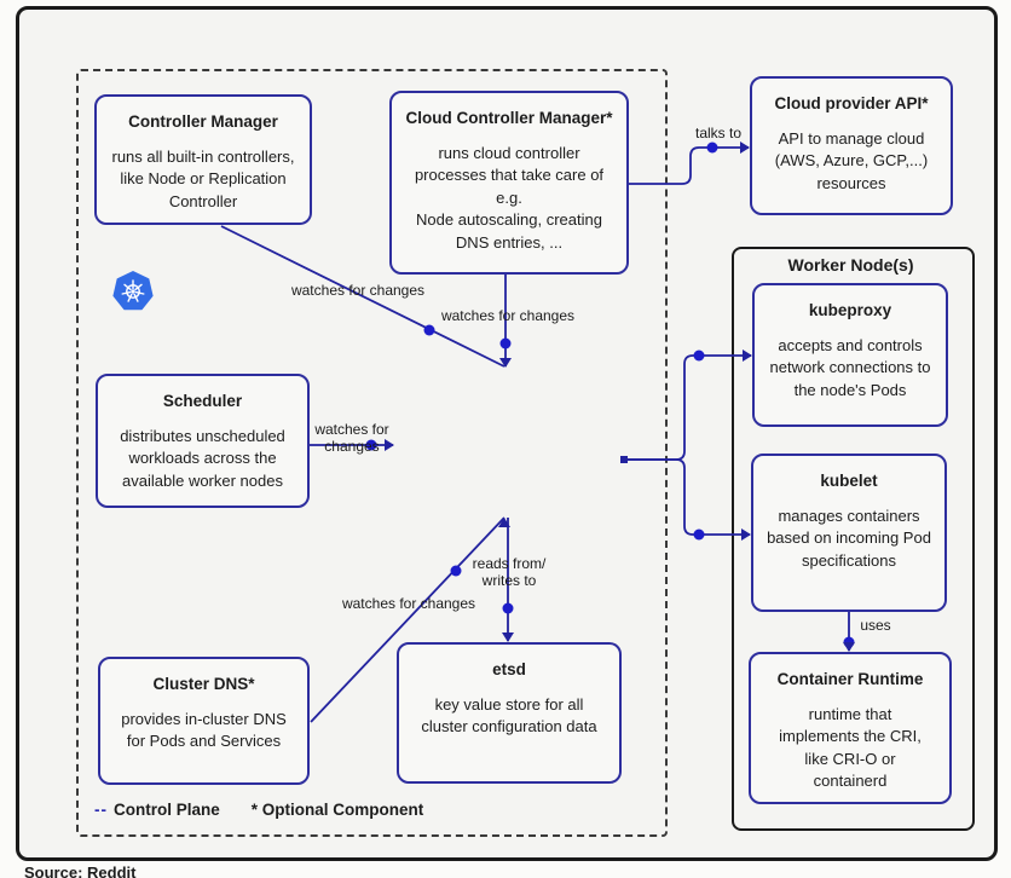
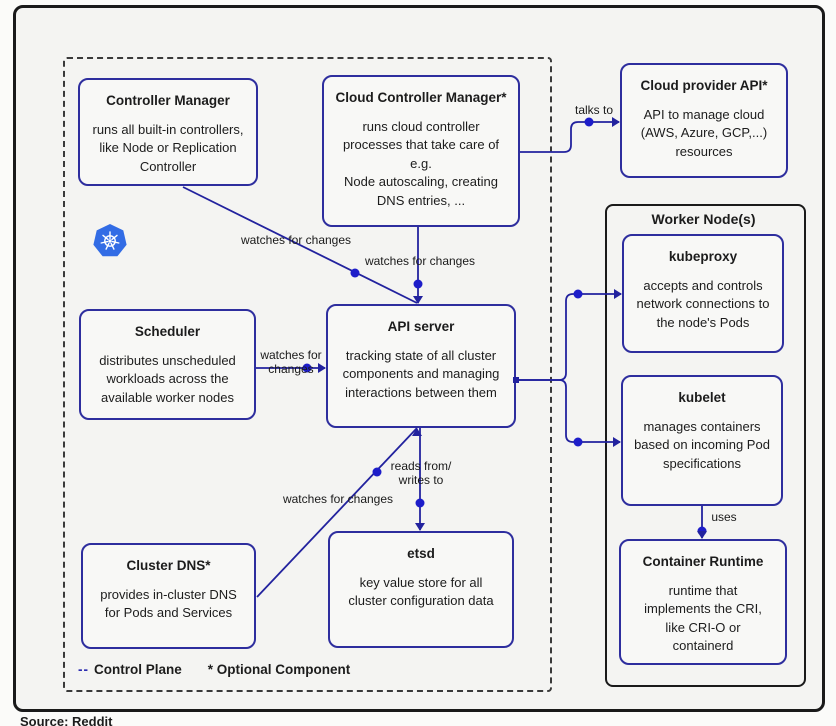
  Worker Node(s)
  Controller Manager
  runs all built-in controllers,
  like Node or Replication
  Controller
  Cloud Controller Manager*
  runs cloud controller
  processes that take care of
  e.g.
  Node autoscaling, creating
  DNS entries, ...
  Cloud provider API*
  API to manage cloud
  (AWS, Azure, GCP,...)
  resources
  kubeproxy
  accepts and controls
  network connections to
  the node's Pods
  kubelet
  manages containers
  based on incoming Pod
  specifications
  Container Runtime
  runtime that
  implements the CRI,
  like CRI-O or
  containerd
  Scheduler
  distributes unscheduled
  workloads across the
  available worker nodes
+ API server
+ tracking state of all cluster
+ components and managing
+ interactions between them
  etsd
  key value store for all
  cluster configuration data
  Cluster DNS*
  provides in-cluster DNS
  for Pods and Services
  talks to
  watches for changes
  watches for changes
  watches for
  changes
  reads from/
  writes to
  watches for changes
  uses
  -- Control Plane * Optional Component
  Source: Reddit
